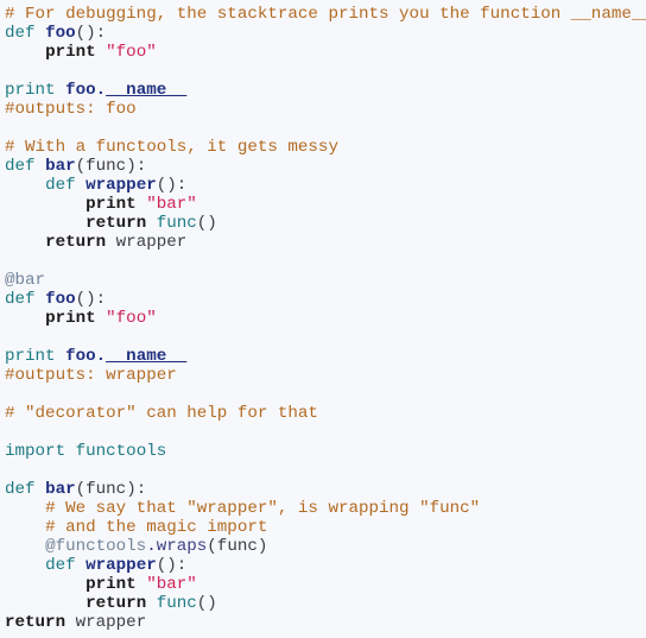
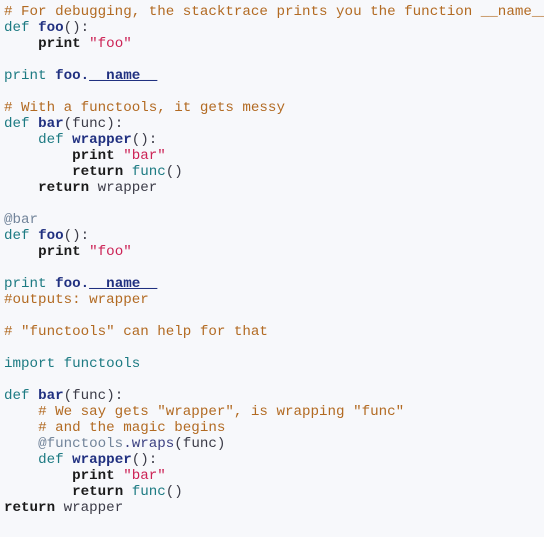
  # For debugging, the stacktrace prints you the function __name_
  def foo():
  print "foo"
  print foo.__name__
- #outputs: foo
  # With a functools, it gets messy
  def bar(func):
  def wrapper():
  print "bar"
  return func()
  return wrapper
  @bar
  def foo():
  print "foo"
  print foo.__name__
  #outputs: wrapper
- # "decorator" can help for that
+ # "functools" can help for that
  import functools
  def bar(func):
- # We say that "wrapper", is wrapping "func"
+ # We say gets "wrapper", is wrapping "func"
- # and the magic import
+ # and the magic begins
  @functools.wraps(func)
  def wrapper():
  print "bar"
  return func()
  return wrapper
